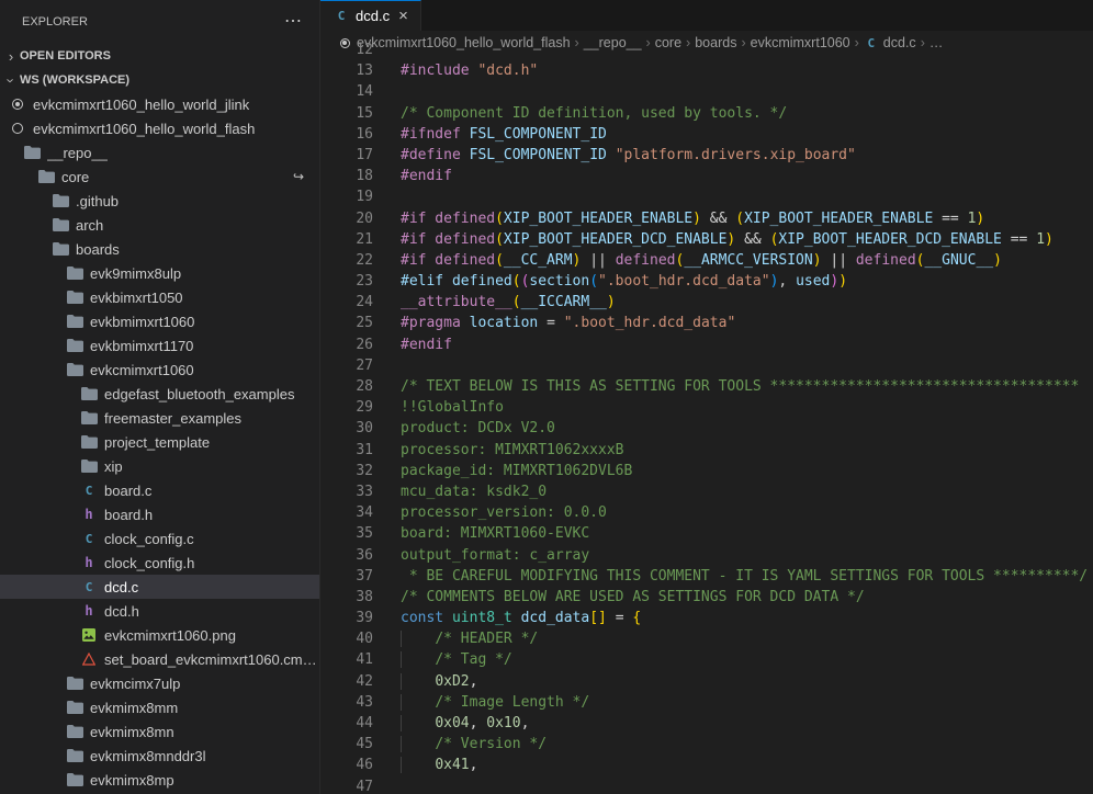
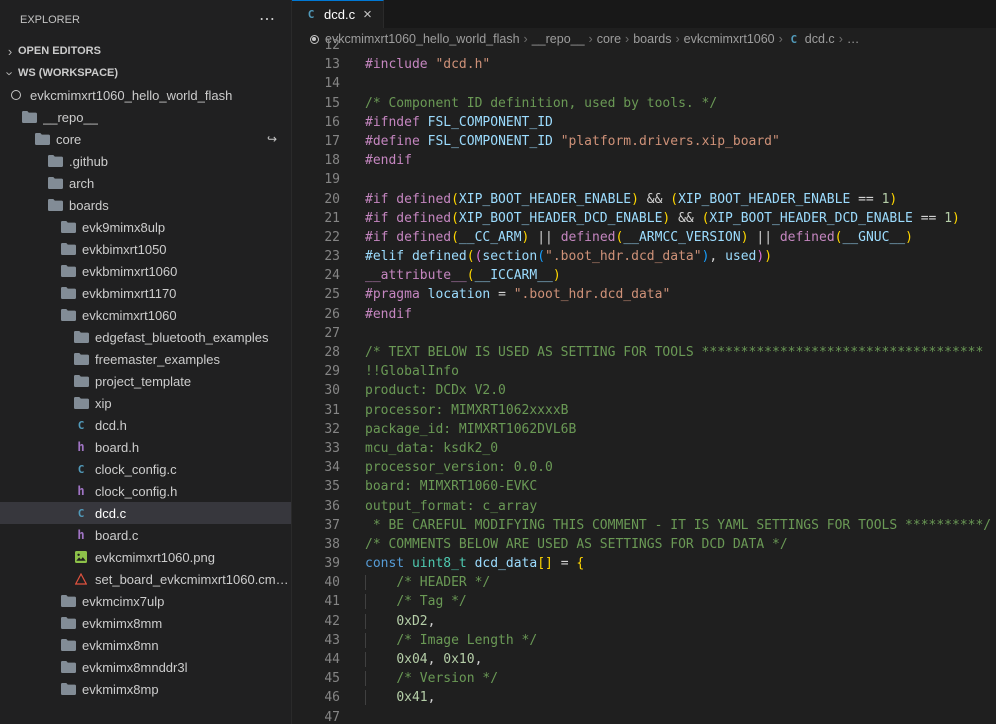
  EXPLORER
  ⋯
  ›
  OPEN EDITORS
  WS (WORKSPACE)
- evkcmimxrt1060_hello_world_jlink
  evkcmimxrt1060_hello_world_flash
  __repo__
  core
  ↪
  .github
  arch
  boards
  evk9mimx8ulp
  evkbimxrt1050
  evkbmimxrt1060
  evkbmimxrt1170
  evkcmimxrt1060
  edgefast_bluetooth_examples
  freemaster_examples
  project_template
  xip
  C
- board.c
+ dcd.h
  h
  board.h
  C
  clock_config.c
  h
  clock_config.h
  C
  dcd.c
  h
- dcd.h
+ board.c
  evkcmimxrt1060.png
  set_board_evkcmimxrt1060.cmak
  evkmcimx7ulp
  evkmimx8mm
  evkmimx8mn
  evkmimx8mnddr3l
  evkmimx8mp
  C
  dcd.c
  ×
  evkcmimxrt1060_hello_world_flash
  ›
  __repo__
  ›
  core
  ›
  boards
  ›
  evkcmimxrt1060
  ›
  C
  dcd.c
  ›
  …
  12
  13
  #include "dcd.h"
  14
  15
  /* Component ID definition, used by tools. */
  16
  #ifndef FSL_COMPONENT_ID
  17
  #define FSL_COMPONENT_ID "platform.drivers.xip_board"
  18
  #endif
  19
  20
  #if defined(XIP_BOOT_HEADER_ENABLE) && (XIP_BOOT_HEADER_ENABLE == 1)
  21
  #if defined(XIP_BOOT_HEADER_DCD_ENABLE) && (XIP_BOOT_HEADER_DCD_ENABLE == 1)
  22
  #if defined(__CC_ARM) || defined(__ARMCC_VERSION) || defined(__GNUC__)
  23
  #elif defined((section(".boot_hdr.dcd_data"), used))
  24
  __attribute__(__ICCARM__)
  25
  #pragma location = ".boot_hdr.dcd_data"
  26
  #endif
  27
  28
- /* TEXT BELOW IS THIS AS SETTING FOR TOOLS ************************************
+ /* TEXT BELOW IS USED AS SETTING FOR TOOLS ************************************
  29
  !!GlobalInfo
  30
  product: DCDx V2.0
  31
  processor: MIMXRT1062xxxxB
  32
  package_id: MIMXRT1062DVL6B
  33
  mcu_data: ksdk2_0
  34
  processor_version: 0.0.0
  35
  board: MIMXRT1060-EVKC
  36
  output_format: c_array
  37
  * BE CAREFUL MODIFYING THIS COMMENT - IT IS YAML SETTINGS FOR TOOLS **********/
  38
  /* COMMENTS BELOW ARE USED AS SETTINGS FOR DCD DATA */
  39
  const uint8_t dcd_data[] = {
  40
  /* HEADER */
  41
  /* Tag */
  42
  0xD2,
  43
  /* Image Length */
  44
  0x04, 0x10,
  45
  /* Version */
  46
  0x41,
  47
